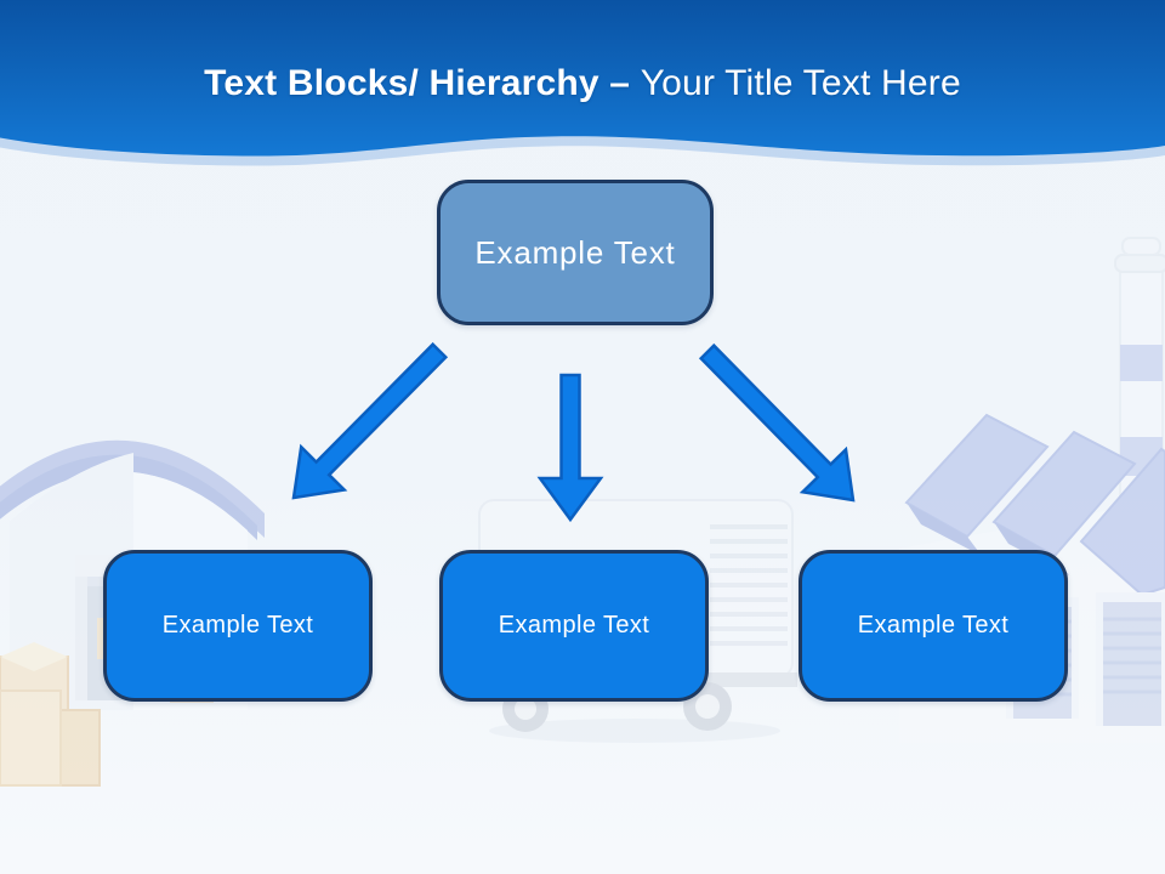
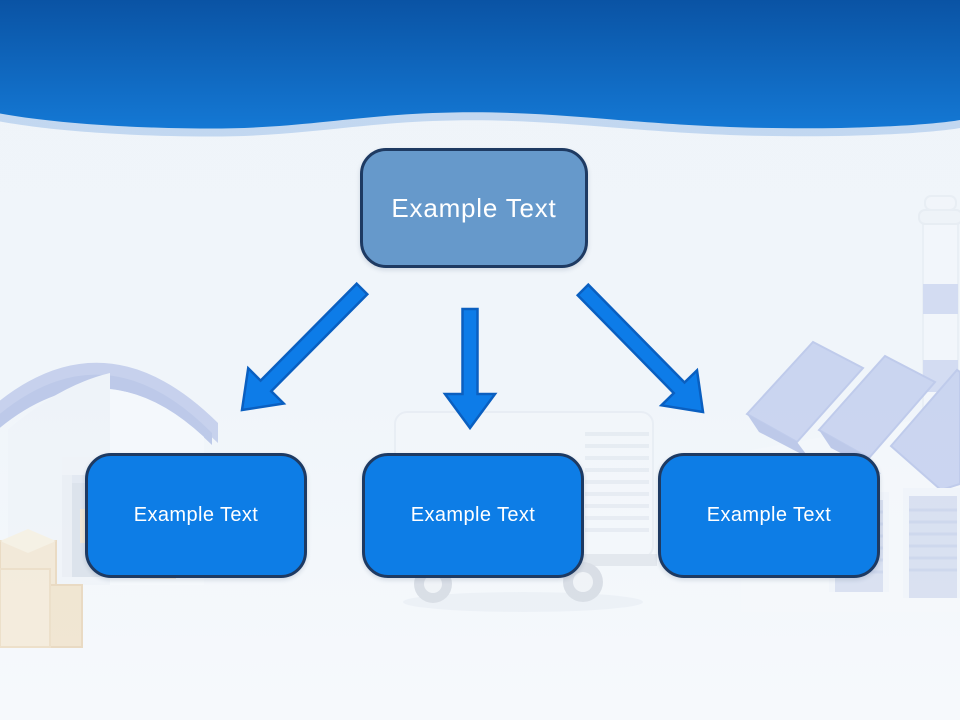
- Text Blocks/ Hierarchy – Your Title Text Here
  Example Text
  Example Text
  Example Text
  Example Text
